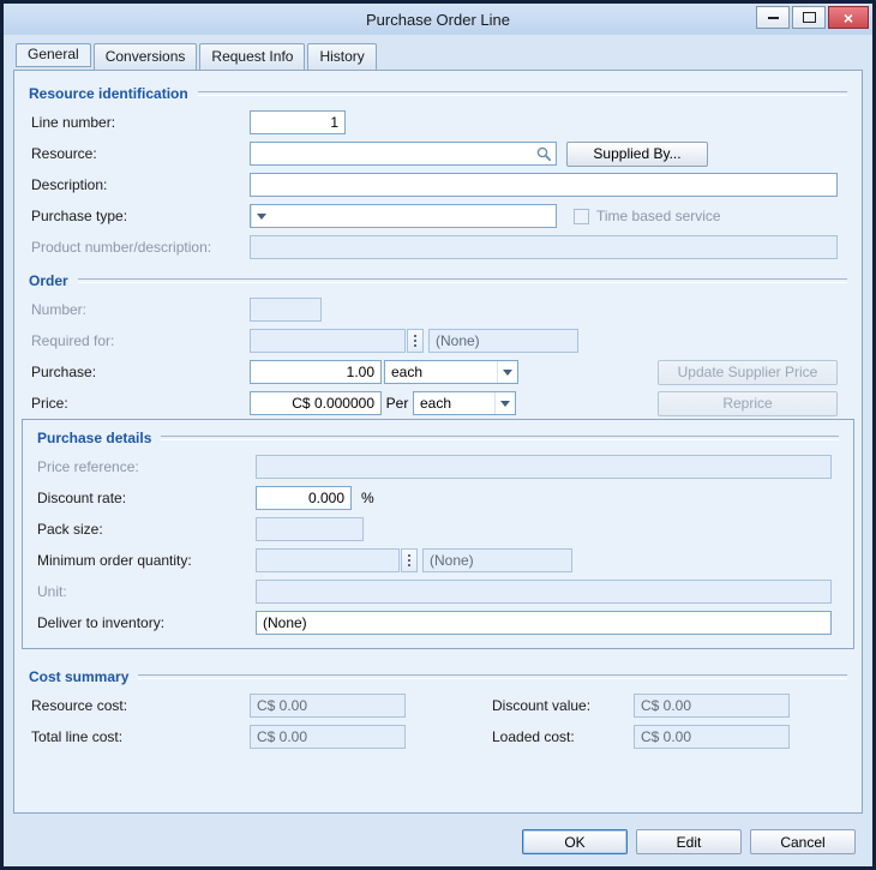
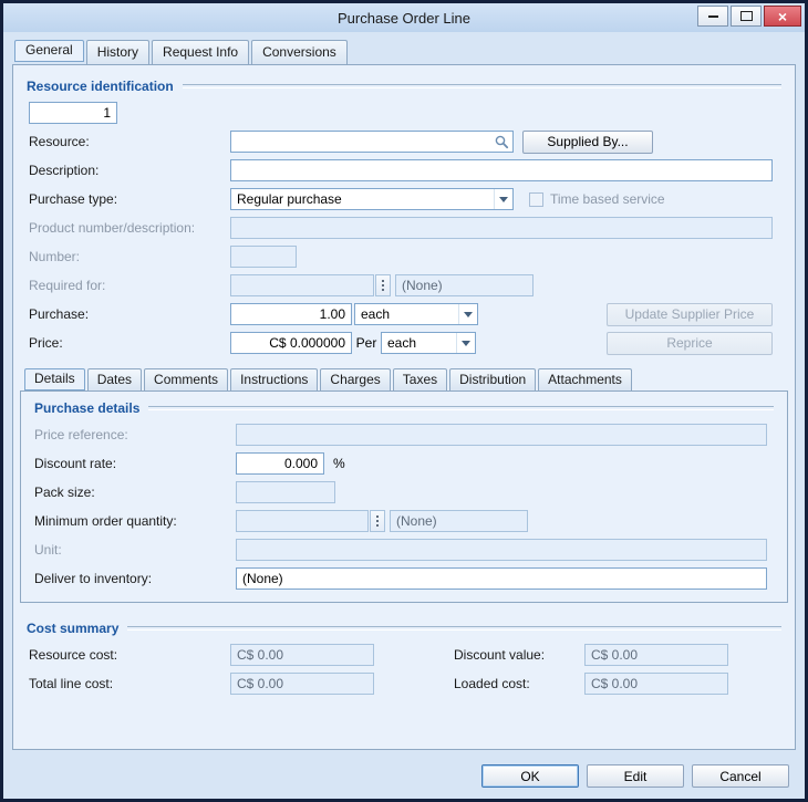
  Purchase Order Line
  ×
  General
- Conversions
+ History
  Request Info
- History
+ Conversions
  Resource identification
- Line number:
  1
  Resource:
  Supplied By...
  Description:
  Purchase type:
+ Regular purchase
  Time based service
  Product number/description:
- Order
  Number:
  Required for:
  (None)
  Purchase:
  1.00
  each
  Update Supplier Price
  Price:
  C$ 0.000000
  Per
  each
  Reprice
+ Details
+ Dates
+ Comments
+ Instructions
+ Charges
+ Taxes
+ Distribution
+ Attachments
  Purchase details
  Price reference:
  Discount rate:
  0.000
  %
  Pack size:
  Minimum order quantity:
  (None)
  Unit:
  Deliver to inventory:
  (None)
  Cost summary
  Resource cost:
  C$ 0.00
  Discount value:
  C$ 0.00
  Total line cost:
  C$ 0.00
  Loaded cost:
  C$ 0.00
  OK
  Edit
  Cancel
